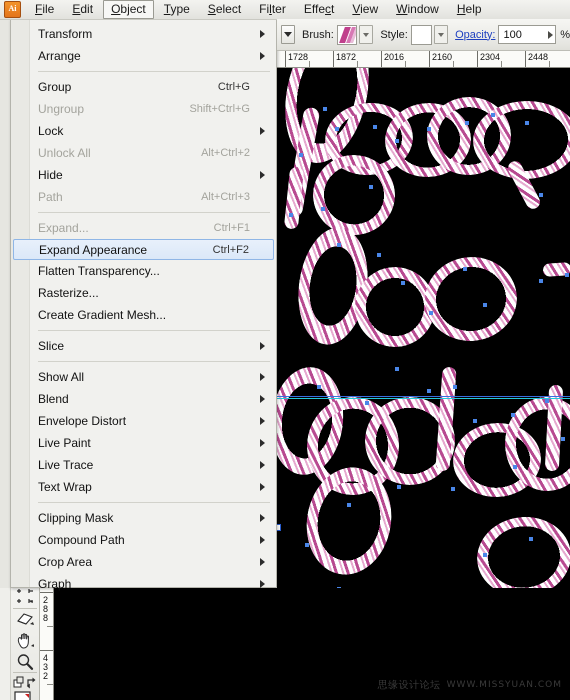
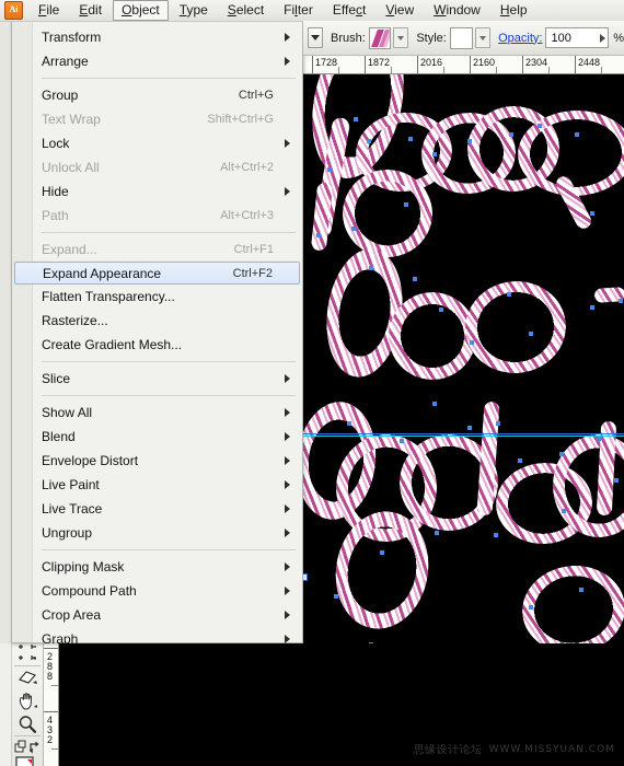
  1728
  1872
  2016
  2160
  2304
  2448
  2
  8
  8
  4
  3
  2
  Transform
  Arrange
  Group
  Ctrl+G
- Ungroup
+ Text Wrap
  Shift+Ctrl+G
  Lock
  Unlock All
  Alt+Ctrl+2
  Hide
  Path
  Alt+Ctrl+3
  Expand...
  Ctrl+F1
  Expand Appearance
  Ctrl+F2
  Flatten Transparency...
  Rasterize...
  Create Gradient Mesh...
  Slice
  Show All
  Blend
  Envelope Distort
  Live Paint
  Live Trace
- Text Wrap
+ Ungroup
  Clipping Mask
  Compound Path
  Crop Area
  Graph
  Ai
  File
  Edit
  Object
  Type
  Select
  Filter
  Effect
  View
  Window
  Help
  Brush:
  Style:
  Opacity:
  100
  %
  思缘设计论坛
  WWW.MISSYUAN.COM
